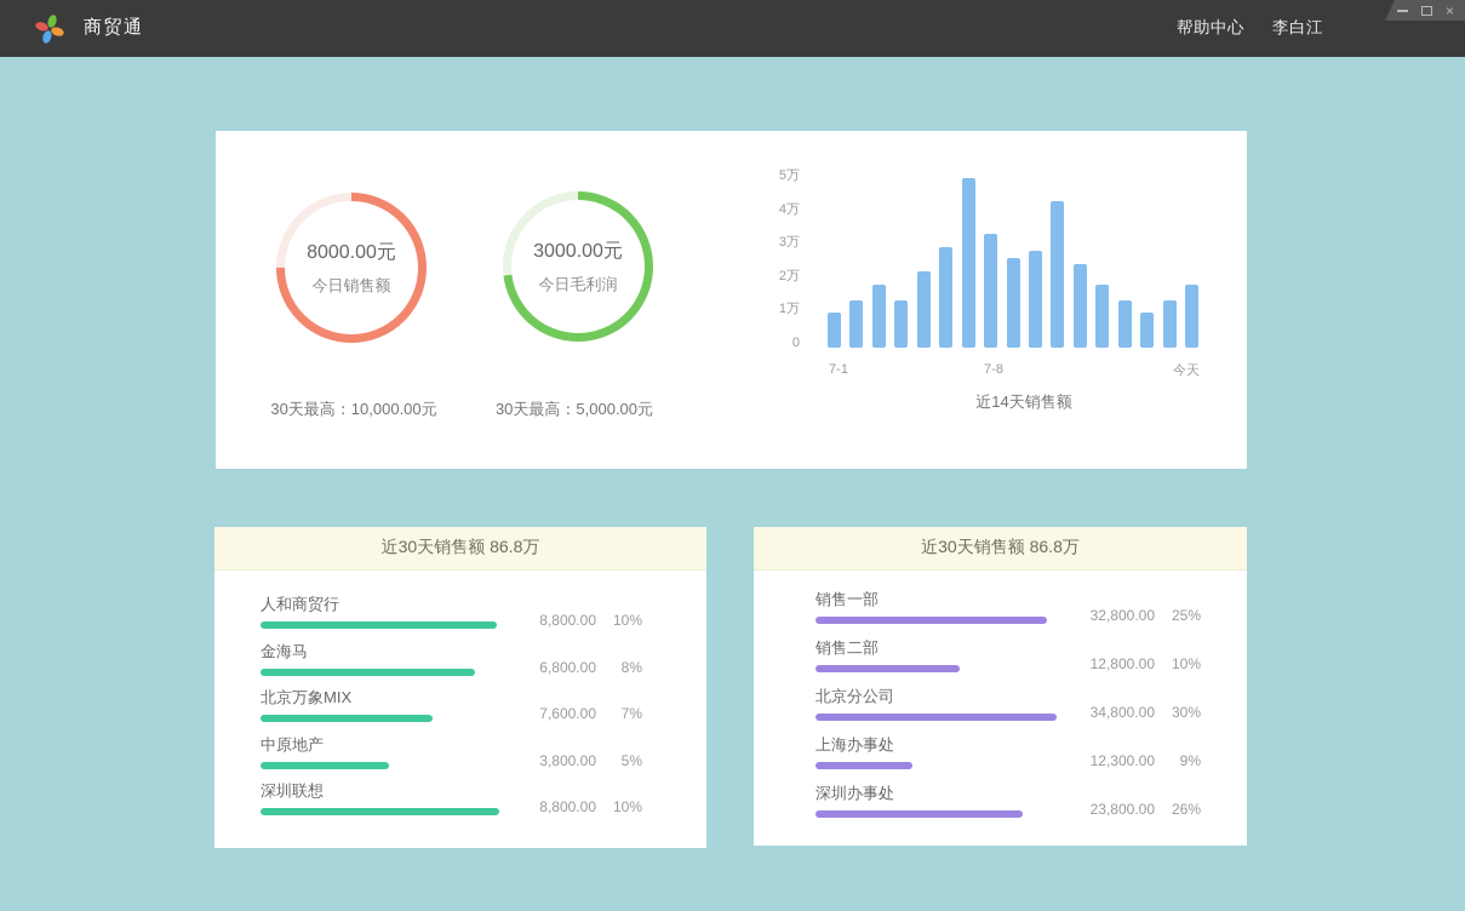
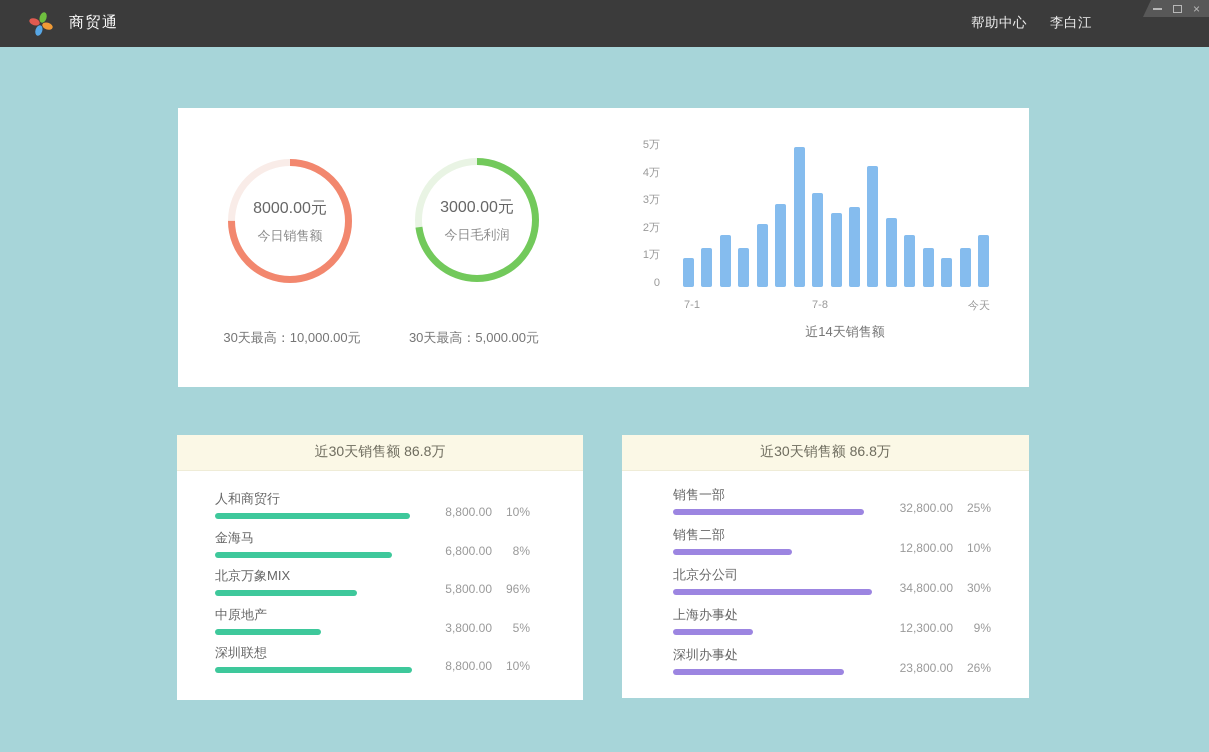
  商贸通
  帮助中心
  李白江
  ×
  8000.00元
  今日销售额
  30天最高：10,000.00元
  3000.00元
  今日毛利润
  30天最高：5,000.00元
  5万
  4万
  3万
  2万
  1万
  0
  7-1
  7-8
  今天
  近14天销售额
  近30天销售额 86.8万
  人和商贸行
  8,800.00
  10%
  金海马
  6,800.00
  8%
  北京万象MIX
- 7,600.00
+ 5,800.00
- 7%
+ 96%
  中原地产
  3,800.00
  5%
  深圳联想
  8,800.00
  10%
  近30天销售额 86.8万
  销售一部
  32,800.00
  25%
  销售二部
  12,800.00
  10%
  北京分公司
  34,800.00
  30%
  上海办事处
  12,300.00
  9%
  深圳办事处
  23,800.00
  26%
